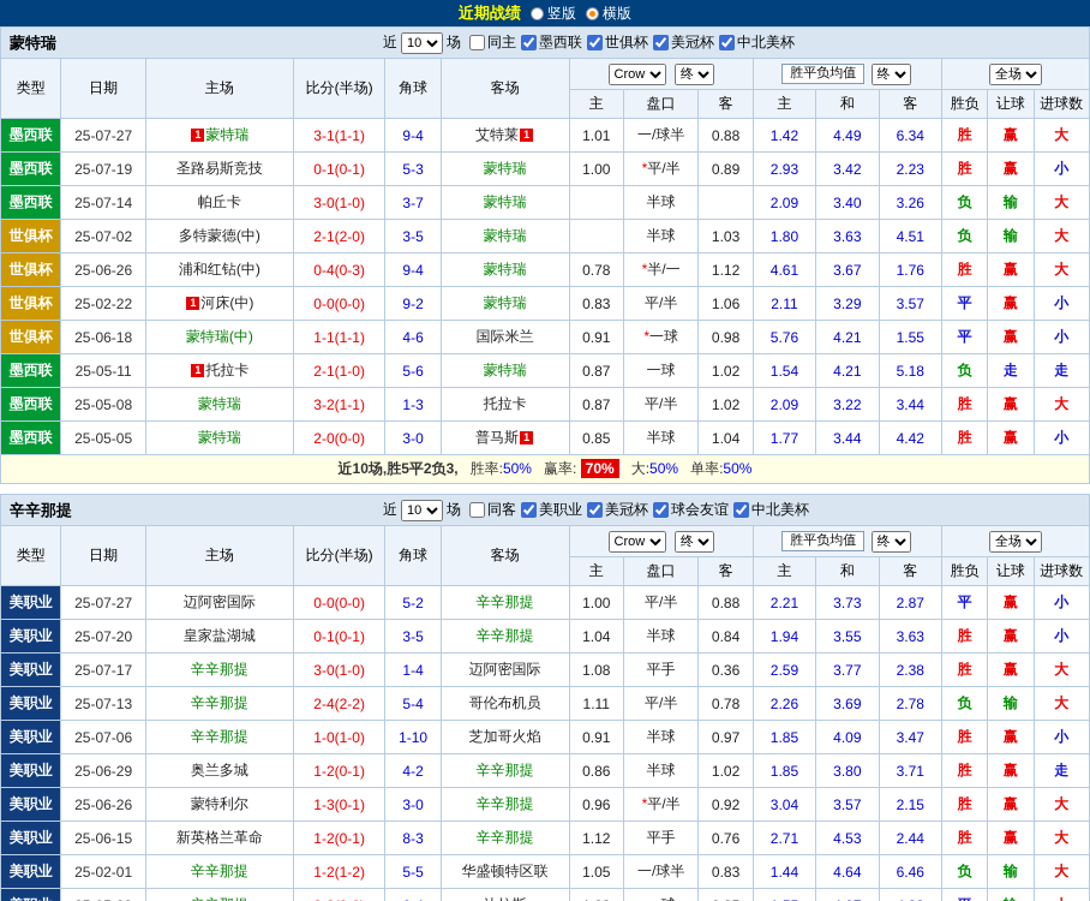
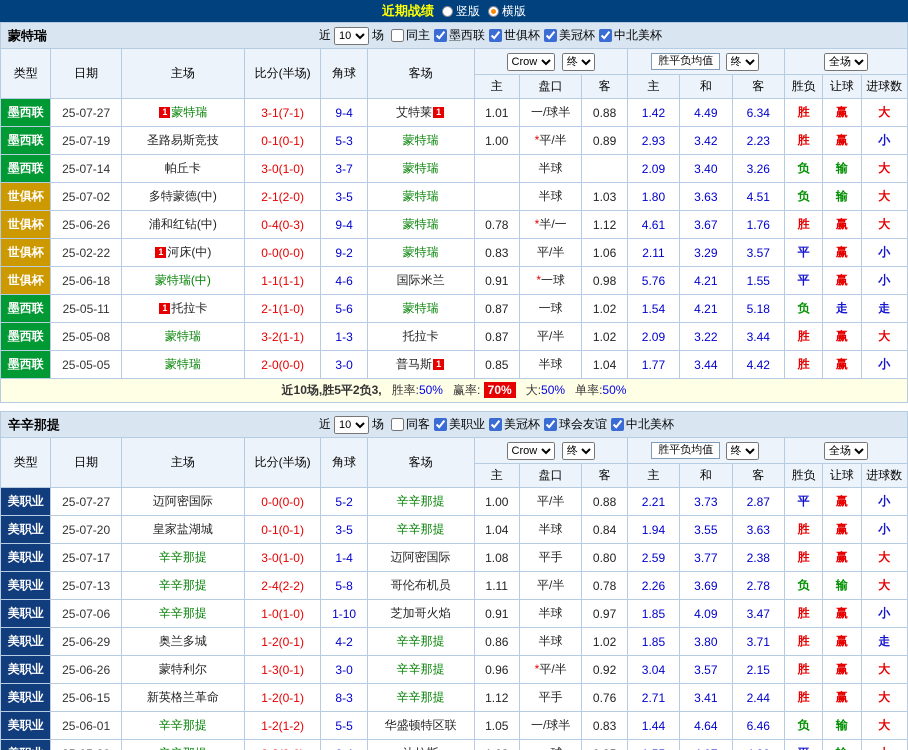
  近期战绩
  竖版
  横版
  蒙特瑞
  近
  10
  场
  同主
  墨西联
  世俱杯
  美冠杯
  中北美杯
  类型	日期	主场	比分(半场)	角球	客场	Crow 终	胜平负均值 终	全场
  主	盘口	客	主	和	客	胜负	让球	进球数
- 墨西联	25-07-27	1 蒙特瑞	3-1(1-1)	9-4	艾特莱 1	1.01	一/球半	0.88	1.42	4.49	6.34	胜	赢	大
+ 墨西联	25-07-27	1 蒙特瑞	3-1(7-1)	9-4	艾特莱 1	1.01	一/球半	0.88	1.42	4.49	6.34	胜	赢	大
  墨西联	25-07-19	圣路易斯竞技	0-1(0-1)	5-3	蒙特瑞	1.00	*平/半	0.89	2.93	3.42	2.23	胜	赢	小
  墨西联	25-07-14	帕丘卡	3-0(1-0)	3-7	蒙特瑞		半球		2.09	3.40	3.26	负	输	大
  世俱杯	25-07-02	多特蒙德(中)	2-1(2-0)	3-5	蒙特瑞		半球	1.03	1.80	3.63	4.51	负	输	大
  世俱杯	25-06-26	浦和红钻(中)	0-4(0-3)	9-4	蒙特瑞	0.78	*半/一	1.12	4.61	3.67	1.76	胜	赢	大
  世俱杯	25-02-22	1 河床(中)	0-0(0-0)	9-2	蒙特瑞	0.83	平/半	1.06	2.11	3.29	3.57	平	赢	小
  世俱杯	25-06-18	蒙特瑞(中)	1-1(1-1)	4-6	国际米兰	0.91	*一球	0.98	5.76	4.21	1.55	平	赢	小
  墨西联	25-05-11	1 托拉卡	2-1(1-0)	5-6	蒙特瑞	0.87	一球	1.02	1.54	4.21	5.18	负	走	走
  墨西联	25-05-08	蒙特瑞	3-2(1-1)	1-3	托拉卡	0.87	平/半	1.02	2.09	3.22	3.44	胜	赢	大
  墨西联	25-05-05	蒙特瑞	2-0(0-0)	3-0	普马斯 1	0.85	半球	1.04	1.77	3.44	4.42	胜	赢	小
  近10场,胜5平2负3,
  胜率:50%
  赢率: 70%
  大:50%
  单率:50%
  辛辛那提
  近
  10
  场
  同客
  美职业
  美冠杯
  球会友谊
  中北美杯
  类型	日期	主场	比分(半场)	角球	客场	Crow 终	胜平负均值 终	全场
  主	盘口	客	主	和	客	胜负	让球	进球数
  美职业	25-07-27	迈阿密国际	0-0(0-0)	5-2	辛辛那提	1.00	平/半	0.88	2.21	3.73	2.87	平	赢	小
  美职业	25-07-20	皇家盐湖城	0-1(0-1)	3-5	辛辛那提	1.04	半球	0.84	1.94	3.55	3.63	胜	赢	小
- 美职业	25-07-17	辛辛那提	3-0(1-0)	1-4	迈阿密国际	1.08	平手	0.36	2.59	3.77	2.38	胜	赢	大
+ 美职业	25-07-17	辛辛那提	3-0(1-0)	1-4	迈阿密国际	1.08	平手	0.80	2.59	3.77	2.38	胜	赢	大
- 美职业	25-07-13	辛辛那提	2-4(2-2)	5-4	哥伦布机员	1.11	平/半	0.78	2.26	3.69	2.78	负	输	大
+ 美职业	25-07-13	辛辛那提	2-4(2-2)	5-8	哥伦布机员	1.11	平/半	0.78	2.26	3.69	2.78	负	输	大
  美职业	25-07-06	辛辛那提	1-0(1-0)	1-10	芝加哥火焰	0.91	半球	0.97	1.85	4.09	3.47	胜	赢	小
  美职业	25-06-29	奥兰多城	1-2(0-1)	4-2	辛辛那提	0.86	半球	1.02	1.85	3.80	3.71	胜	赢	走
  美职业	25-06-26	蒙特利尔	1-3(0-1)	3-0	辛辛那提	0.96	*平/半	0.92	3.04	3.57	2.15	胜	赢	大
- 美职业	25-06-15	新英格兰革命	1-2(0-1)	8-3	辛辛那提	1.12	平手	0.76	2.71	4.53	2.44	胜	赢	大
+ 美职业	25-06-15	新英格兰革命	1-2(0-1)	8-3	辛辛那提	1.12	平手	0.76	2.71	3.41	2.44	胜	赢	大
- 美职业	25-02-01	辛辛那提	1-2(1-2)	5-5	华盛顿特区联	1.05	一/球半	0.83	1.44	4.64	6.46	负	输	大
+ 美职业	25-06-01	辛辛那提	1-2(1-2)	5-5	华盛顿特区联	1.05	一/球半	0.83	1.44	4.64	6.46	负	输	大
